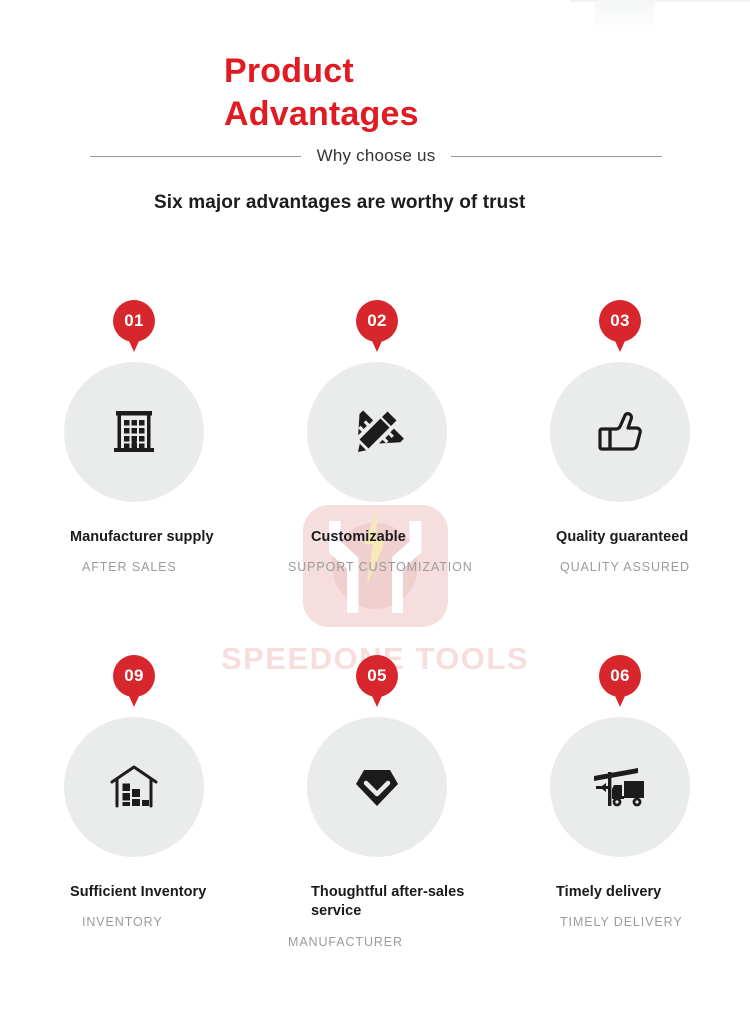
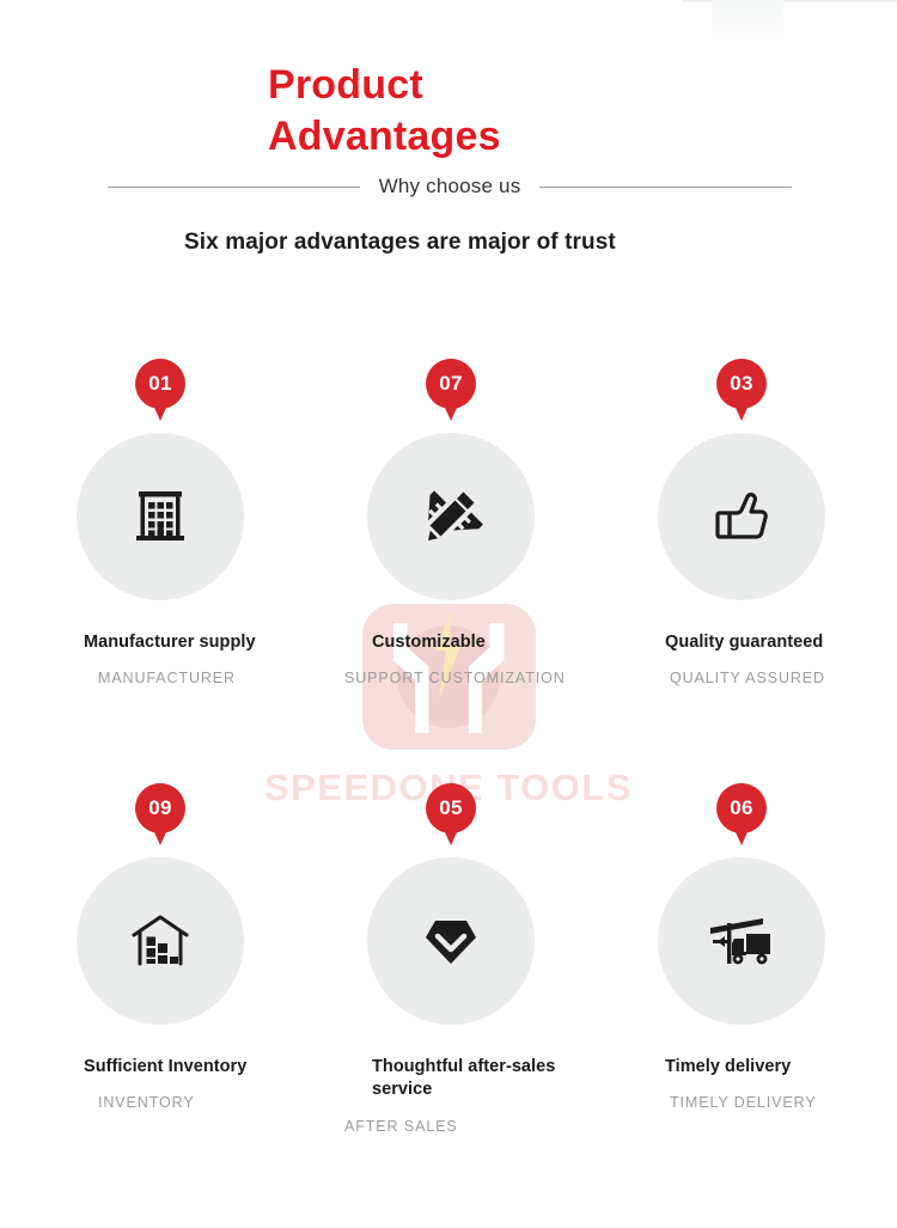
  SPEEDOE TOOLS
  Product
  Advantages
  Why choose us
- Six major advantages are worthy of trust
+ Six major advantages are major of trust
  01
  Manufacturer supply
- AFTER SALES
+ MANUFACTURER
- 02
+ 07
  Customizable
  SUPPORT CUSTOMIZATION
  03
  Quality guaranteed
  QUALITY ASSURED
  09
  Sufficient Inventory
  INVENTORY
  05
  Thoughtful after-sales service
- MANUFACTURER
+ AFTER SALES
  06
  Timely delivery
  TIMELY DELIVERY
